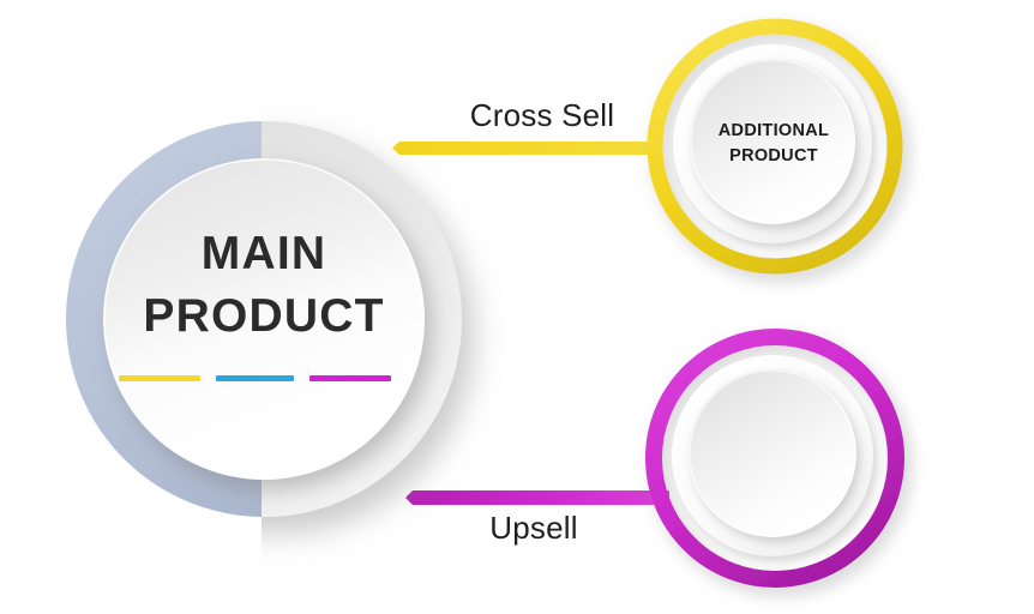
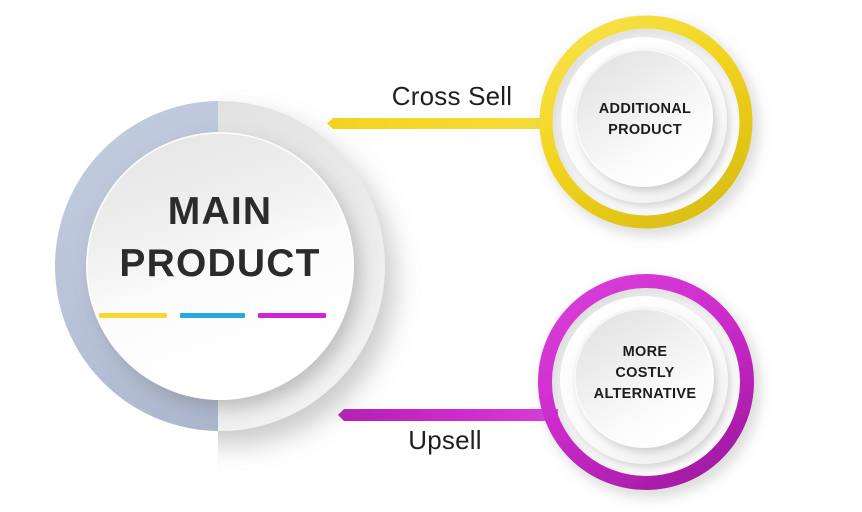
  MAIN
  PRODUCT
  ADDITIONAL
  PRODUCT
+ MORE
+ COSTLY
+ ALTERNATIVE
  Cross Sell
  Upsell
